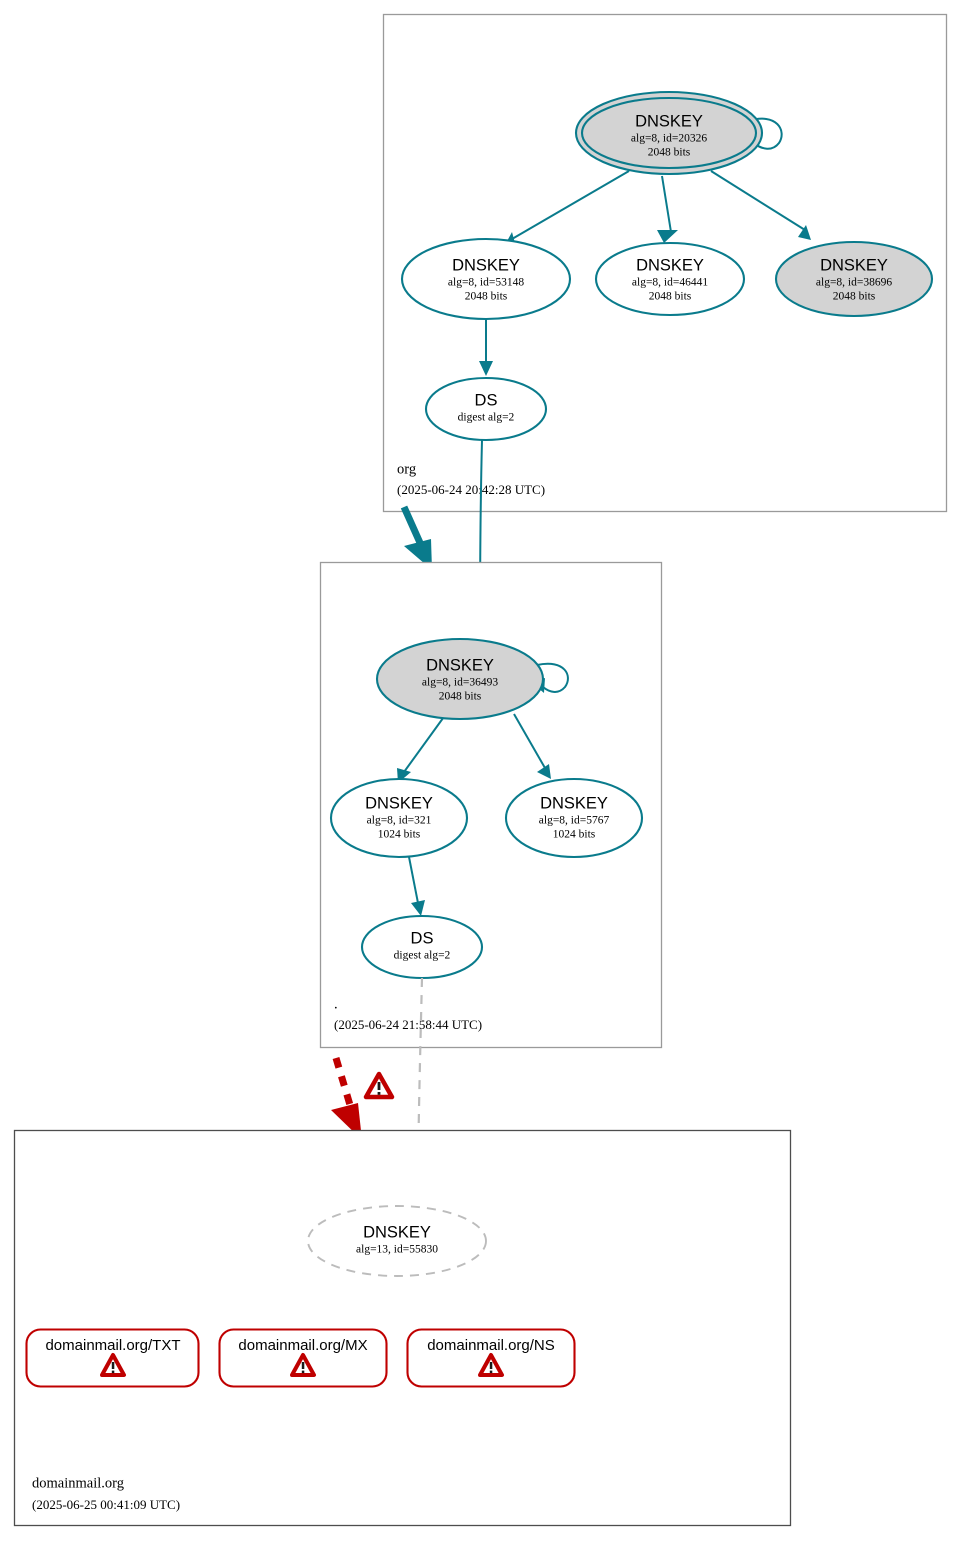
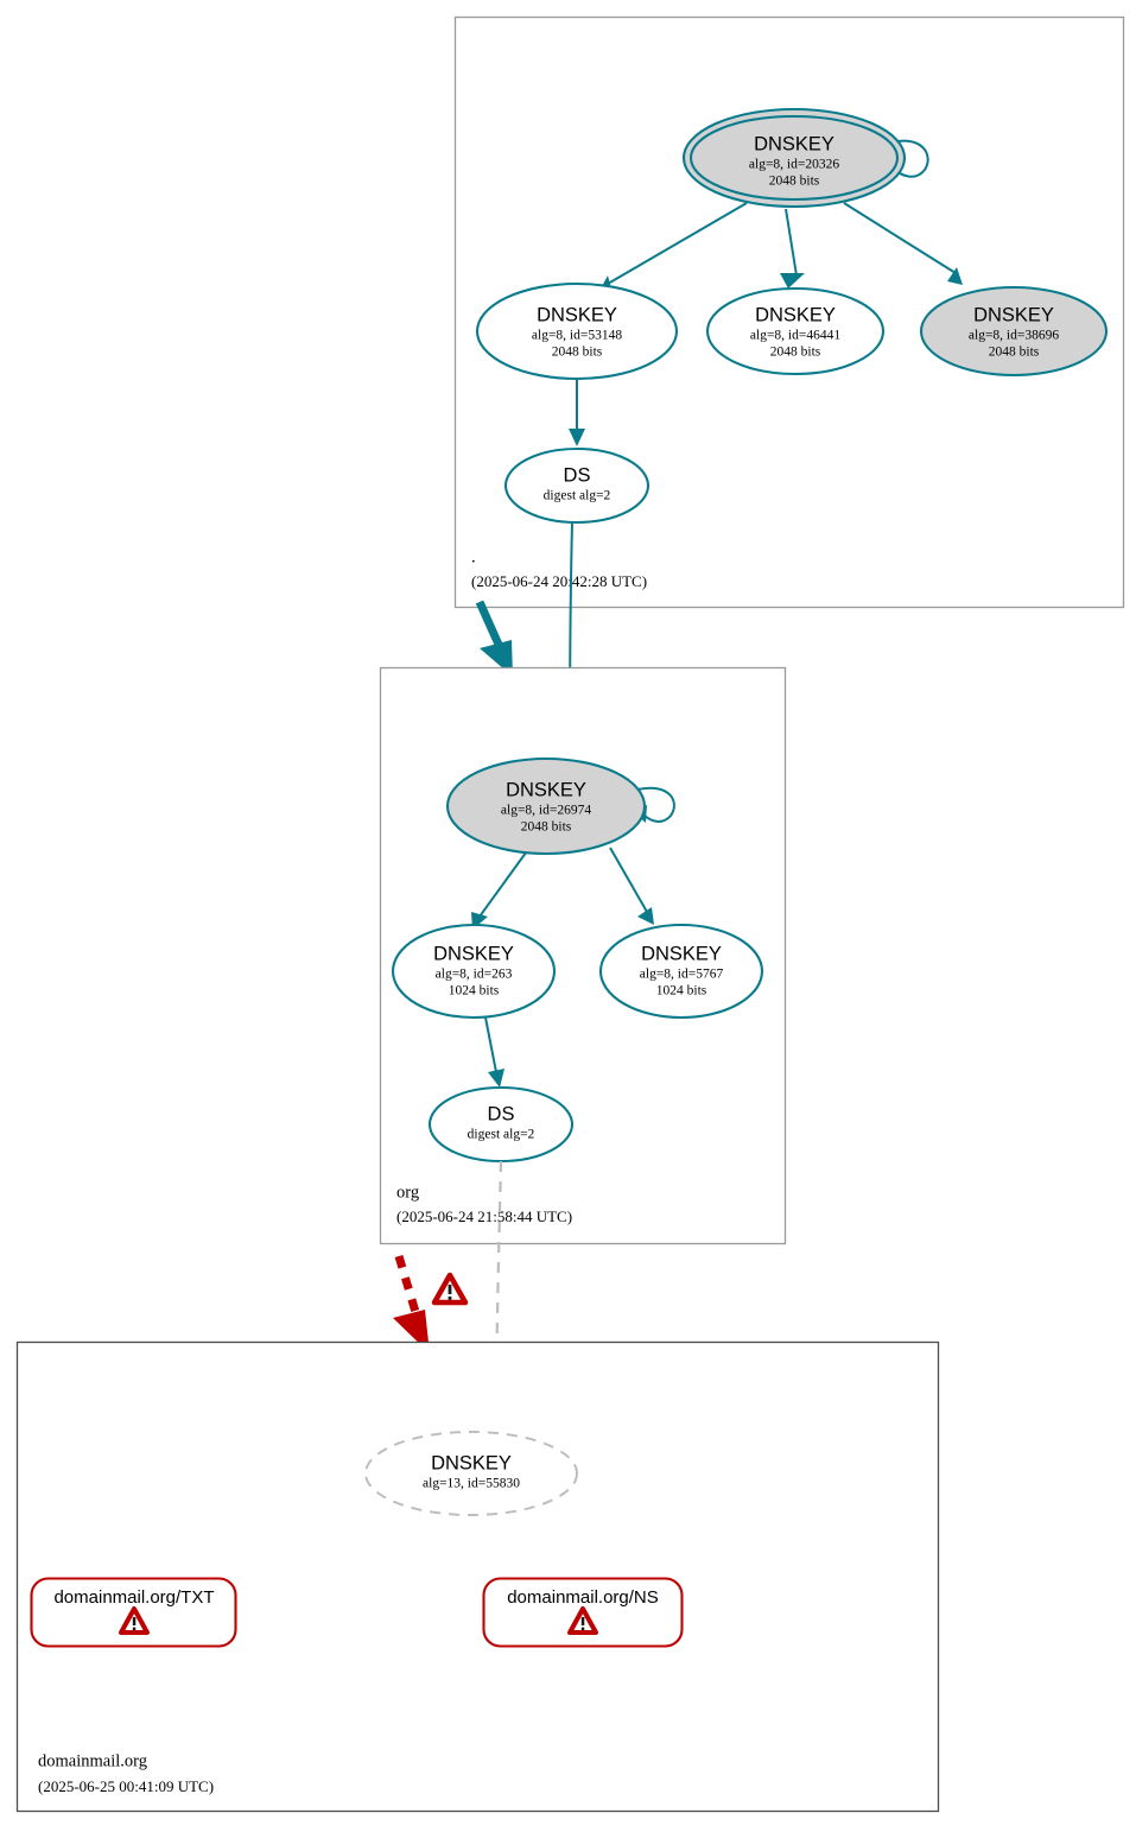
- org
+ .
  (2025-06-24 2042:28 UTC)
  DNSKEY
  alg=8, id=20326
  2048 bits
  DNSKEY
  alg=8, id=53148
  2048 bits
  DNSKEY
  alg=8, id=46441
  2048 bits
  DNSKEY
  alg=8, id=38696
  2048 bits
  DS
  digest alg=2
- .
+ org
  (2025-06-24 21:58:44 UTC)
  DNSKEY
- alg=8, id=36493
+ alg=8, id=26974
  2048 bits
  DNSKEY
- alg=8, id=321
+ alg=8, id=263
  1024 bits
  DNSKEY
  alg=8, id=5767
  1024 bits
  DS
  digest alg=2
  domainmail.org
  (2025-06-25 00:41:09 UTC)
  DNSKEY
  alg=13, id=55830
  domainmail.org/TXT
- domainmail.org/MX
  domainmail.org/NS
